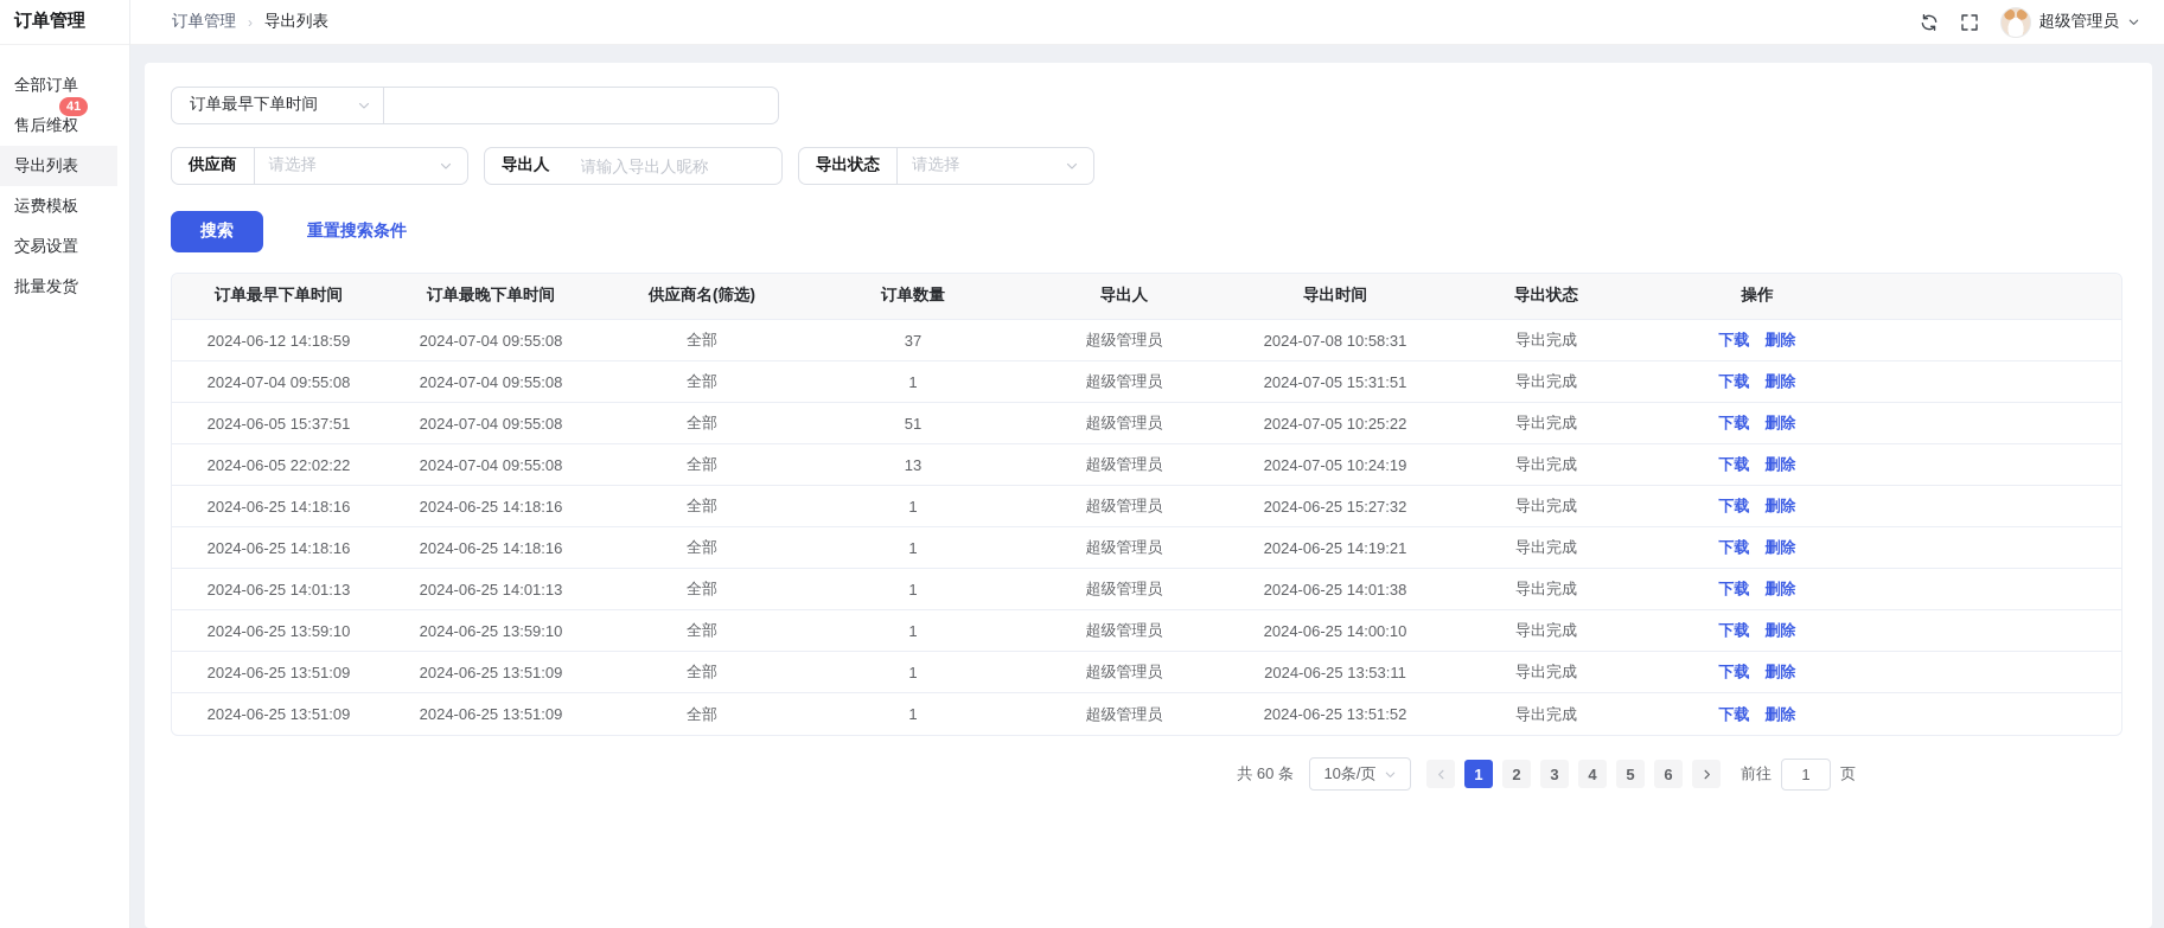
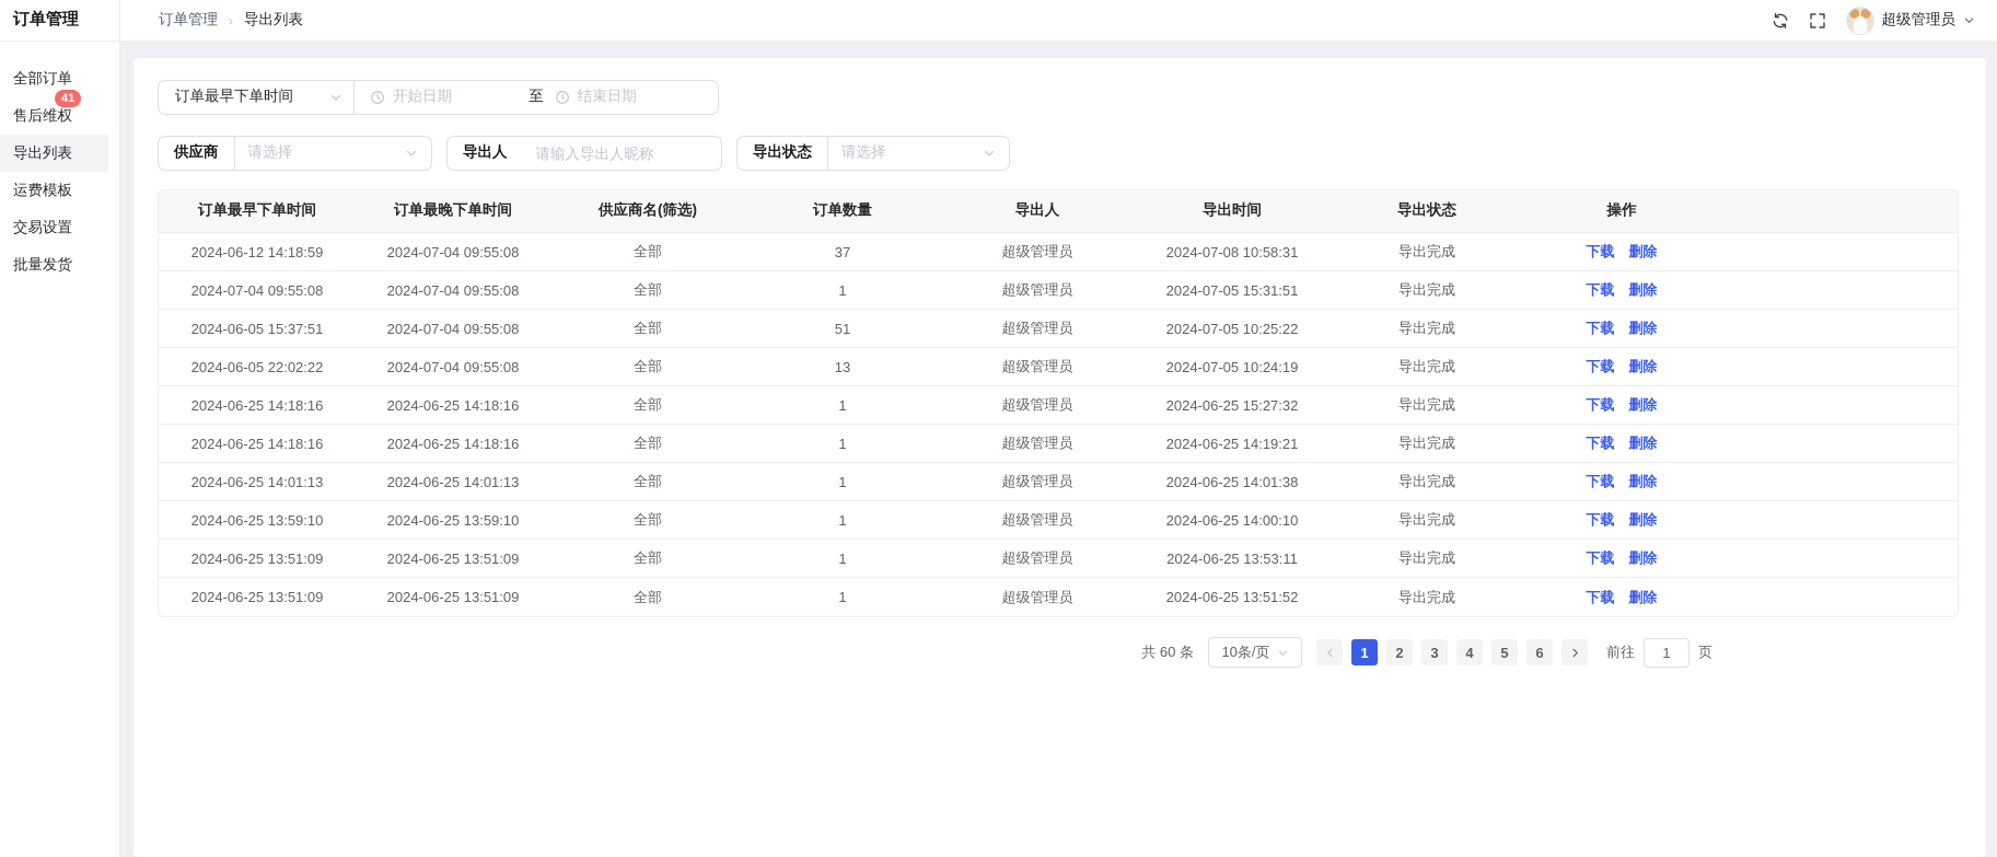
  订单管理
  全部订单
  41
  售后维权
  导出列表
  运费模板
  交易设置
  批量发货
  订单管理
  ›
  导出列表
  超级管理员
  订单最早下单时间
+ 开始日期
+ 至
+ 结束日期
  供应商
  请选择
  导出人
  请输入导出人昵称
  导出状态
  请选择
- 搜索
- 重置搜索条件
  订单最早下单时间
  订单最晚下单时间
  供应商名(筛选)
  订单数量
  导出人
  导出时间
  导出状态
  操作
  2024-06-12 14:18:59
  2024-07-04 09:55:08
  全部
  37
  超级管理员
  2024-07-08 10:58:31
  导出完成
  下载
  删除
  2024-07-04 09:55:08
  2024-07-04 09:55:08
  全部
  1
  超级管理员
  2024-07-05 15:31:51
  导出完成
  下载
  删除
  2024-06-05 15:37:51
  2024-07-04 09:55:08
  全部
  51
  超级管理员
  2024-07-05 10:25:22
  导出完成
  下载
  删除
  2024-06-05 22:02:22
  2024-07-04 09:55:08
  全部
  13
  超级管理员
  2024-07-05 10:24:19
  导出完成
  下载
  删除
  2024-06-25 14:18:16
  2024-06-25 14:18:16
  全部
  1
  超级管理员
  2024-06-25 15:27:32
  导出完成
  下载
  删除
  2024-06-25 14:18:16
  2024-06-25 14:18:16
  全部
  1
  超级管理员
  2024-06-25 14:19:21
  导出完成
  下载
  删除
  2024-06-25 14:01:13
  2024-06-25 14:01:13
  全部
  1
  超级管理员
  2024-06-25 14:01:38
  导出完成
  下载
  删除
  2024-06-25 13:59:10
  2024-06-25 13:59:10
  全部
  1
  超级管理员
  2024-06-25 14:00:10
  导出完成
  下载
  删除
  2024-06-25 13:51:09
  2024-06-25 13:51:09
  全部
  1
  超级管理员
  2024-06-25 13:53:11
  导出完成
  下载
  删除
  2024-06-25 13:51:09
  2024-06-25 13:51:09
  全部
  1
  超级管理员
  2024-06-25 13:51:52
  导出完成
  下载
  删除
  共 60 条
  10条/页
  1
  2
  3
  4
  5
  6
  前往
  1
  页
